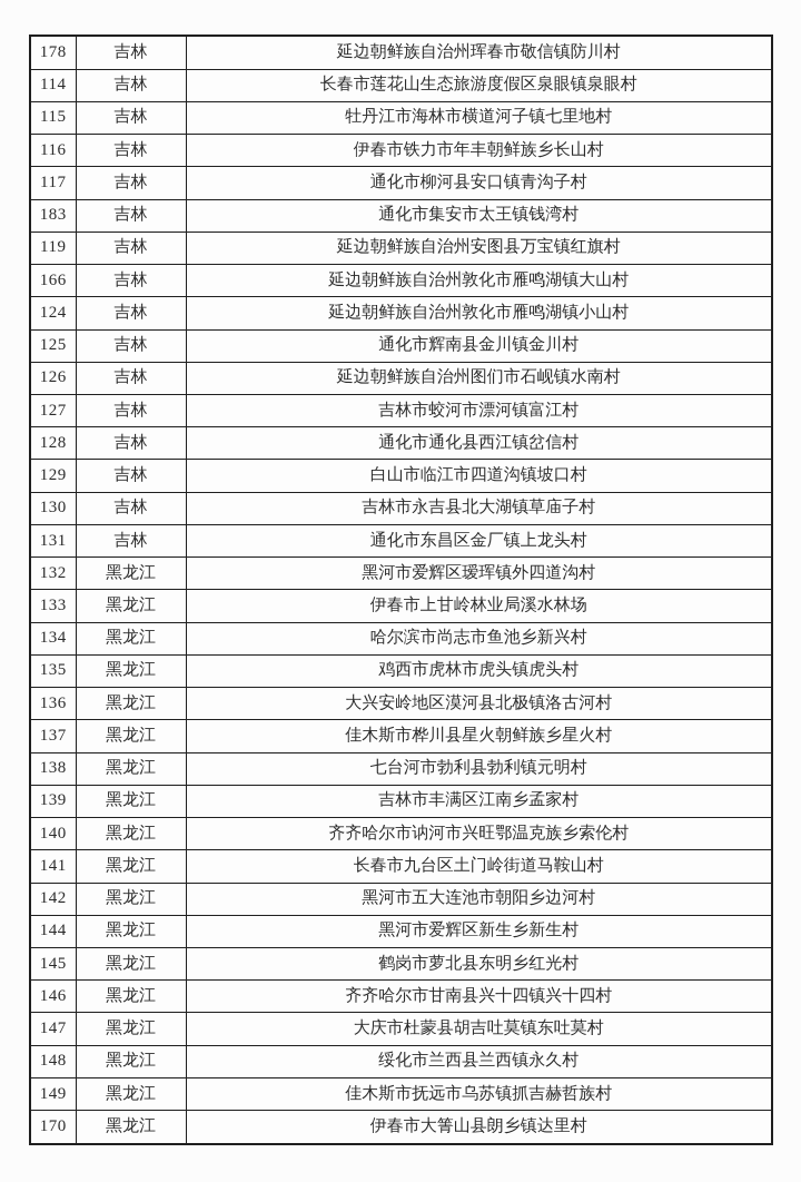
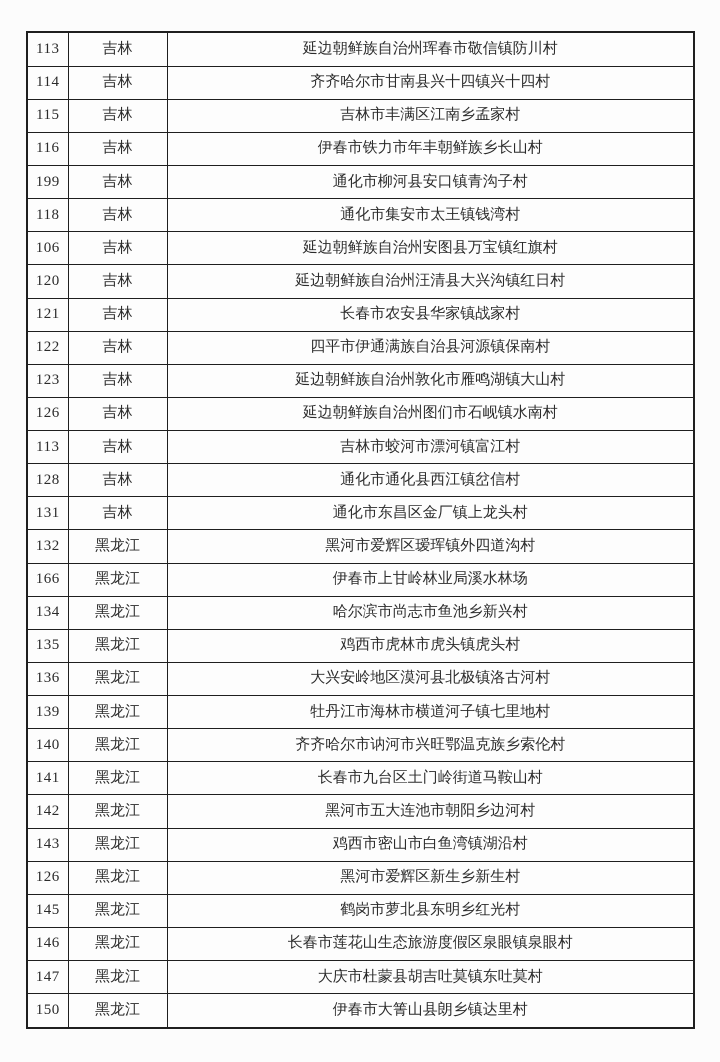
- 178	吉林	延边朝鲜族自治州珲春市敬信镇防川村
+ 113	吉林	延边朝鲜族自治州珲春市敬信镇防川村
- 114	吉林	长春市莲花山生态旅游度假区泉眼镇泉眼村
+ 114	吉林	齐齐哈尔市甘南县兴十四镇兴十四村
- 115	吉林	牡丹江市海林市横道河子镇七里地村
+ 115	吉林	吉林市丰满区江南乡孟家村
  116	吉林	伊春市铁力市年丰朝鲜族乡长山村
- 117	吉林	通化市柳河县安口镇青沟子村
+ 199	吉林	通化市柳河县安口镇青沟子村
- 183	吉林	通化市集安市太王镇钱湾村
+ 118	吉林	通化市集安市太王镇钱湾村
- 119	吉林	延边朝鲜族自治州安图县万宝镇红旗村
+ 106	吉林	延边朝鲜族自治州安图县万宝镇红旗村
+ 120	吉林	延边朝鲜族自治州汪清县大兴沟镇红日村
+ 121	吉林	长春市农安县华家镇战家村
+ 122	吉林	四平市伊通满族自治县河源镇保南村
- 166	吉林	延边朝鲜族自治州敦化市雁鸣湖镇大山村
+ 123	吉林	延边朝鲜族自治州敦化市雁鸣湖镇大山村
- 124	吉林	延边朝鲜族自治州敦化市雁鸣湖镇小山村
- 125	吉林	通化市辉南县金川镇金川村
  126	吉林	延边朝鲜族自治州图们市石岘镇水南村
- 127	吉林	吉林市蛟河市漂河镇富江村
+ 113	吉林	吉林市蛟河市漂河镇富江村
  128	吉林	通化市通化县西江镇岔信村
- 129	吉林	白山市临江市四道沟镇坡口村
- 130	吉林	吉林市永吉县北大湖镇草庙子村
  131	吉林	通化市东昌区金厂镇上龙头村
  132	黑龙江	黑河市爱辉区瑷珲镇外四道沟村
- 133	黑龙江	伊春市上甘岭林业局溪水林场
+ 166	黑龙江	伊春市上甘岭林业局溪水林场
  134	黑龙江	哈尔滨市尚志市鱼池乡新兴村
  135	黑龙江	鸡西市虎林市虎头镇虎头村
  136	黑龙江	大兴安岭地区漠河县北极镇洛古河村
- 137	黑龙江	佳木斯市桦川县星火朝鲜族乡星火村
- 138	黑龙江	七台河市勃利县勃利镇元明村
- 139	黑龙江	吉林市丰满区江南乡孟家村
+ 139	黑龙江	牡丹江市海林市横道河子镇七里地村
  140	黑龙江	齐齐哈尔市讷河市兴旺鄂温克族乡索伦村
  141	黑龙江	长春市九台区土门岭街道马鞍山村
  142	黑龙江	黑河市五大连池市朝阳乡边河村
+ 143	黑龙江	鸡西市密山市白鱼湾镇湖沿村
- 144	黑龙江	黑河市爱辉区新生乡新生村
+ 126	黑龙江	黑河市爱辉区新生乡新生村
  145	黑龙江	鹤岗市萝北县东明乡红光村
- 146	黑龙江	齐齐哈尔市甘南县兴十四镇兴十四村
+ 146	黑龙江	长春市莲花山生态旅游度假区泉眼镇泉眼村
  147	黑龙江	大庆市杜蒙县胡吉吐莫镇东吐莫村
- 148	黑龙江	绥化市兰西县兰西镇永久村
- 149	黑龙江	佳木斯市抚远市乌苏镇抓吉赫哲族村
- 170	黑龙江	伊春市大箐山县朗乡镇达里村
+ 150	黑龙江	伊春市大箐山县朗乡镇达里村
